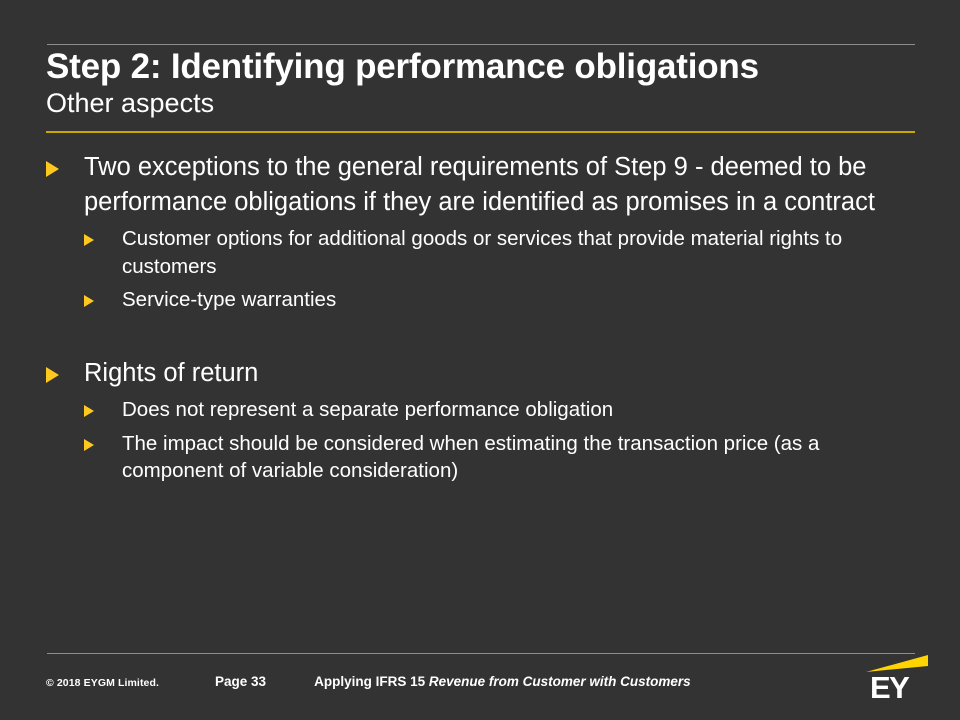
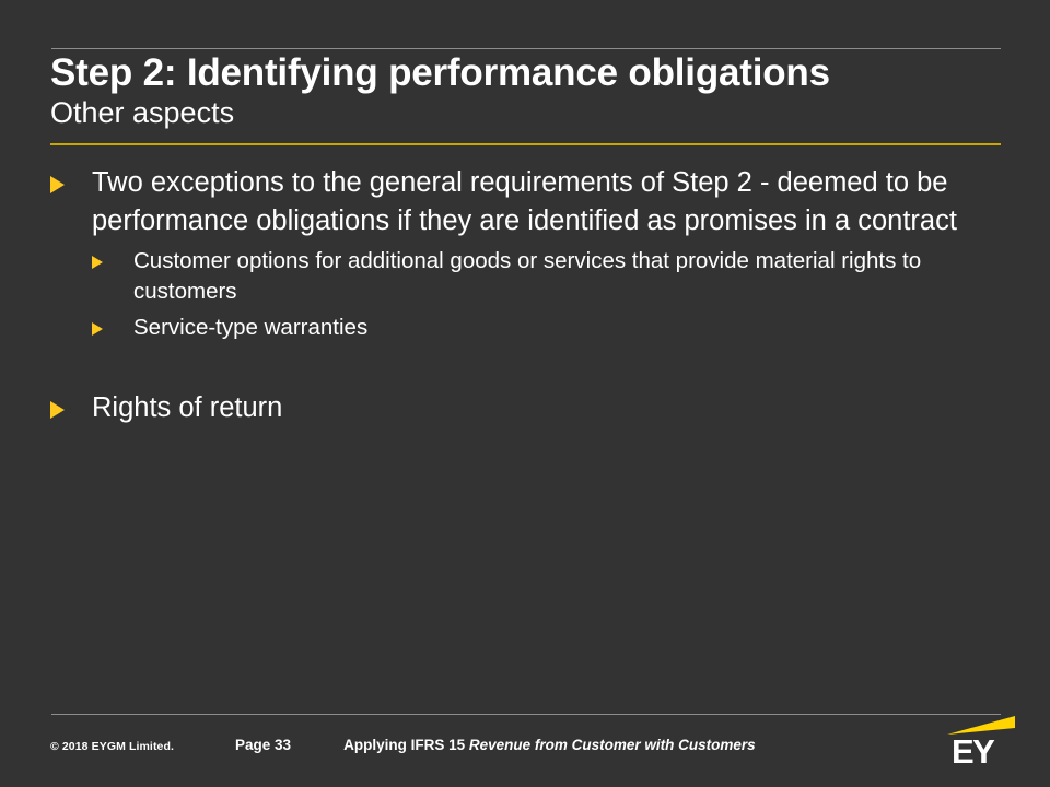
  Step 2: Identifying performance obligations
  Other aspects
- Two exceptions to the general requirements of Step 9 - deemed to be performance obligations if they are identified as promises in a contract
+ Two exceptions to the general requirements of Step 2 - deemed to be performance obligations if they are identified as promises in a contract
  Customer options for additional goods or services that provide material rights to customers
  Service-type warranties
  Rights of return
- Does not represent a separate performance obligation
- The impact should be considered when estimating the transaction price (as a component of variable consideration)
  © 2018 EYGM Limited.
  Page 33
  Applying IFRS 15 Revenue from Customer with Customers
  EY
